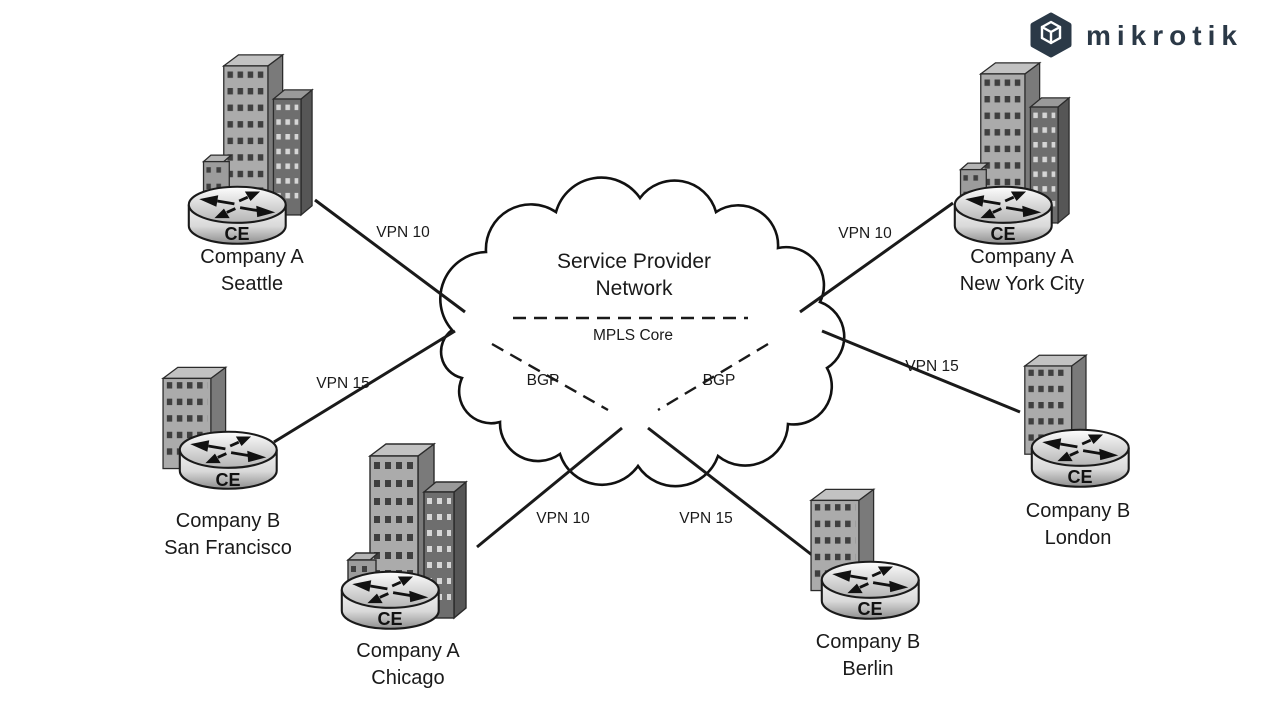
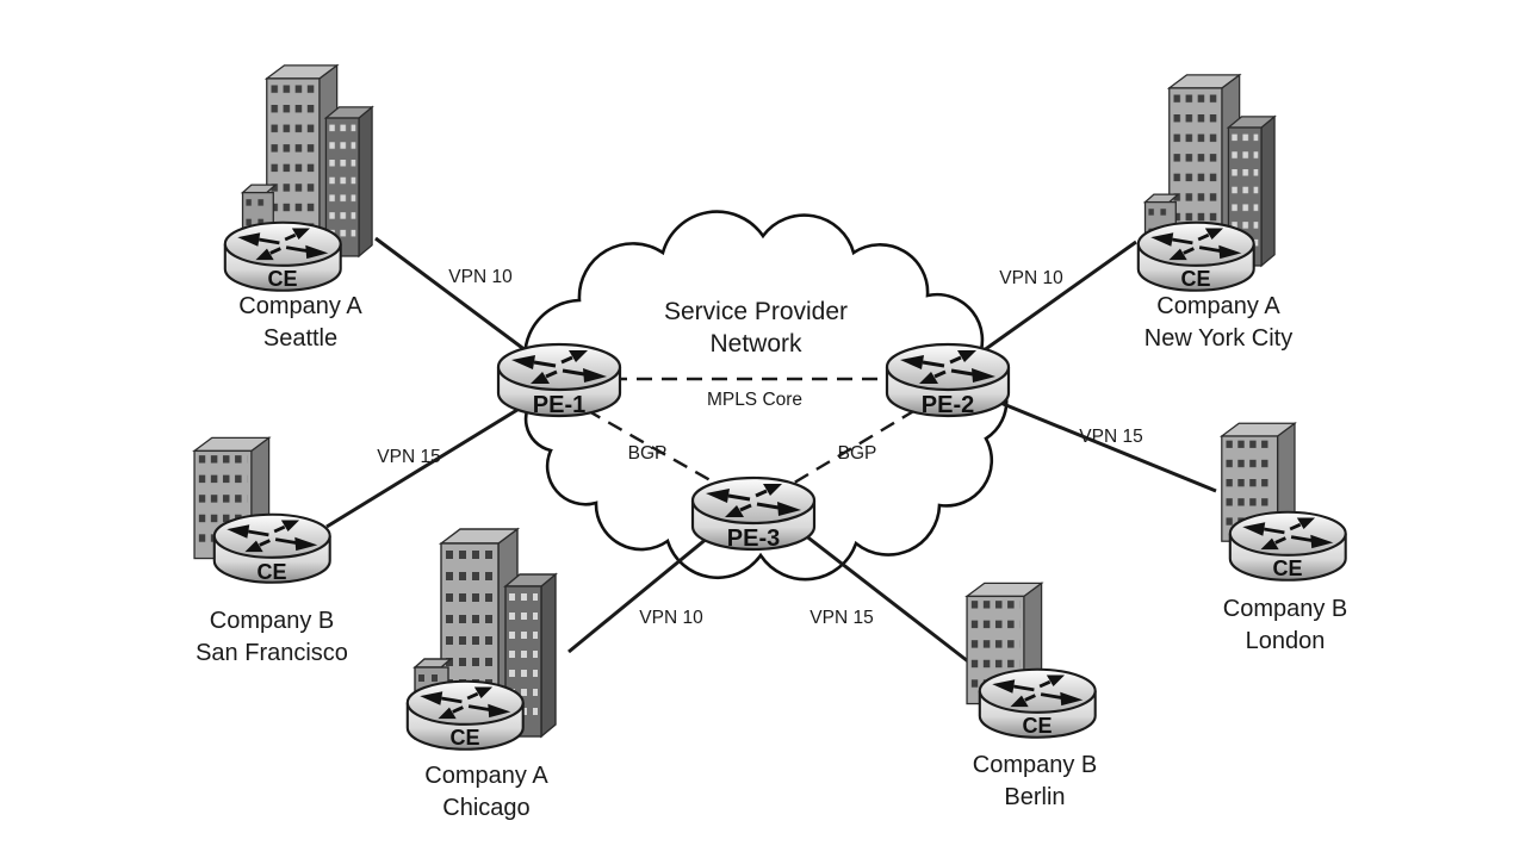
  CE
  CE
  CE
  CE
  CE
  CE
+ PE-1
+ PE-2
+ PE-3
  Service Provider
  Network
  MPLS Core
  BGP
  BGP
  VPN 10
  VPN 10
  VPN 15
  VPN 15
  VPN 10
  VPN 15
  Company A
  Seattle
  Company A
  New York City
  Company B
  San Francisco
  Company A
  Chicago
  Company B
  Berlin
  Company B
  London
- mikrotik
